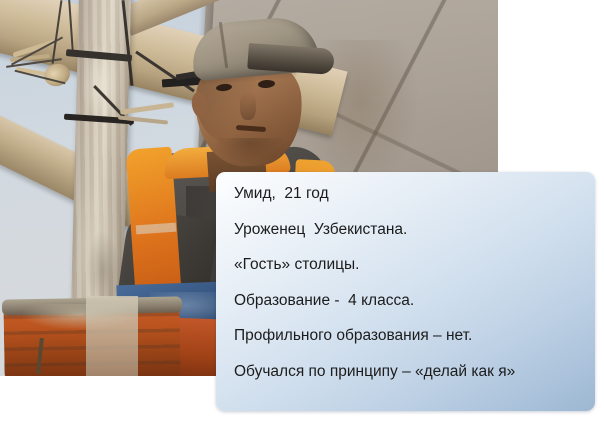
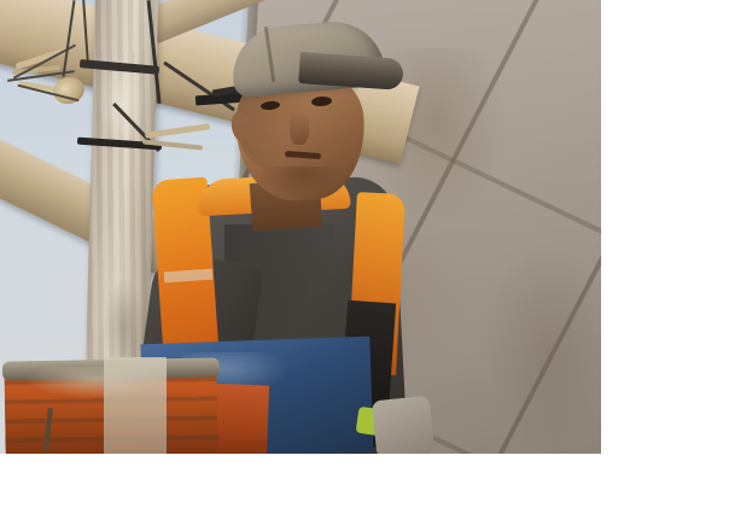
- Умид, 21 год
- Уроженец Узбекистана.
- «Гость» столицы.
- Образование - 4 класса.
- Профильного образования – нет.
- Обучался по принципу – «делай как я»
